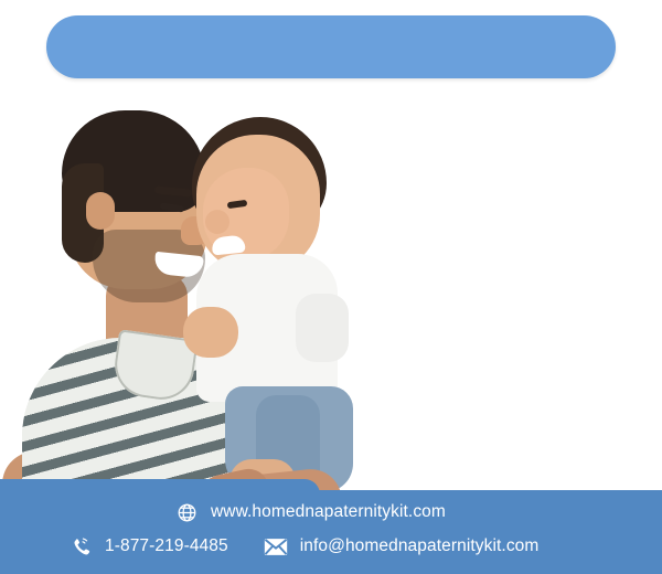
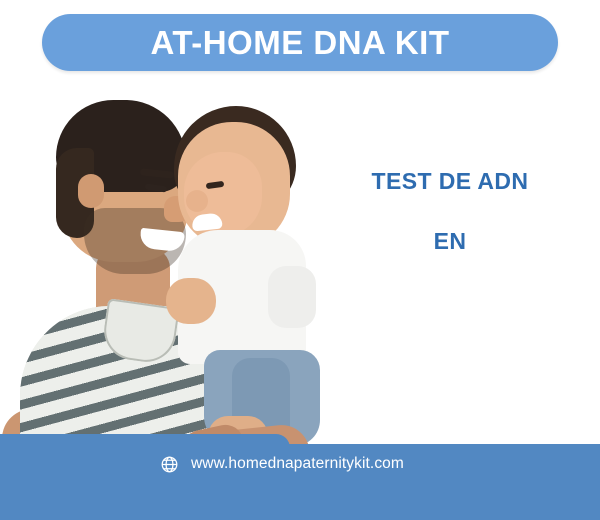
+ AT-HOME DNA KIT
+ TEST DE ADN
+ EN
  www.homednapaternitykit.com
- 1-877-219-4485
- info@homednapaternitykit.com
